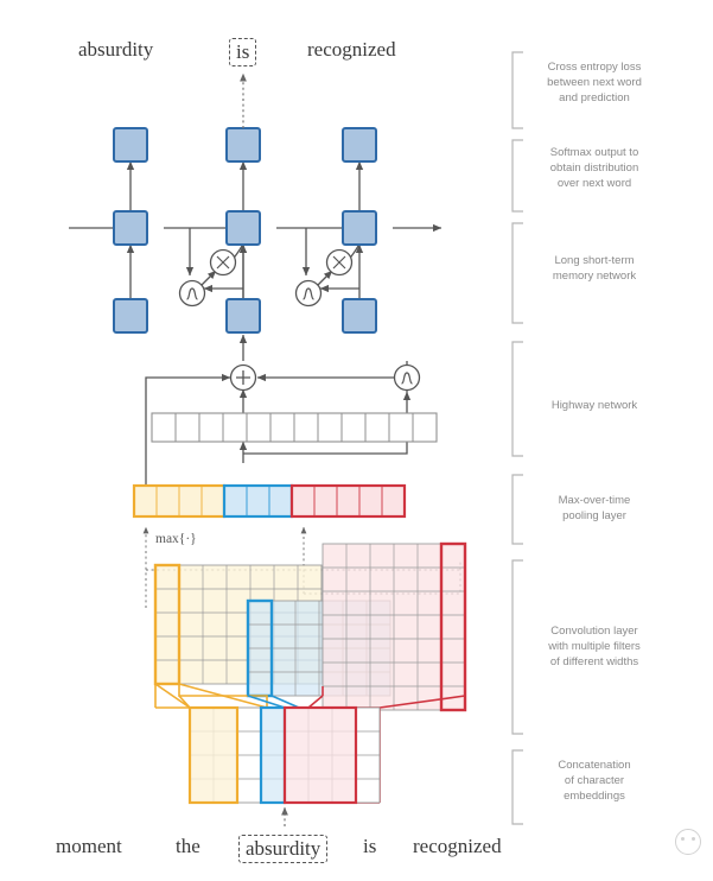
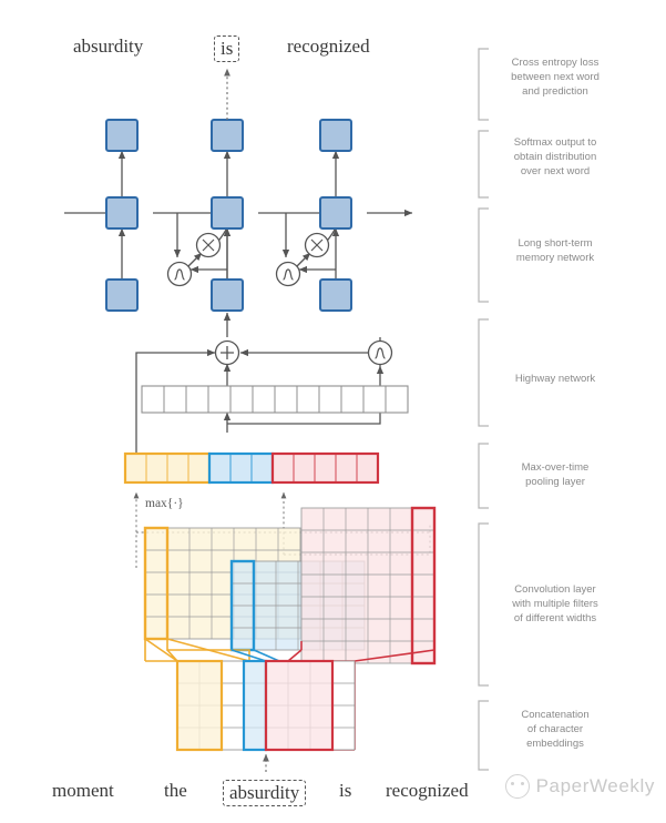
  absurdity
  is
  recognized
  moment
  the
  absurdity
  is
  recognized
  Cross entropy loss
  between next word
  and prediction
  Softmax output to
  obtain distribution
  over next word
  Long short-term
  memory network
  Highway network
  Max-over-time
  pooling layer
  Convolution layer
  with multiple filters
  of different widths
  Concatenation
  of character
  embeddings
  max{·}
+ PaperWeekly
